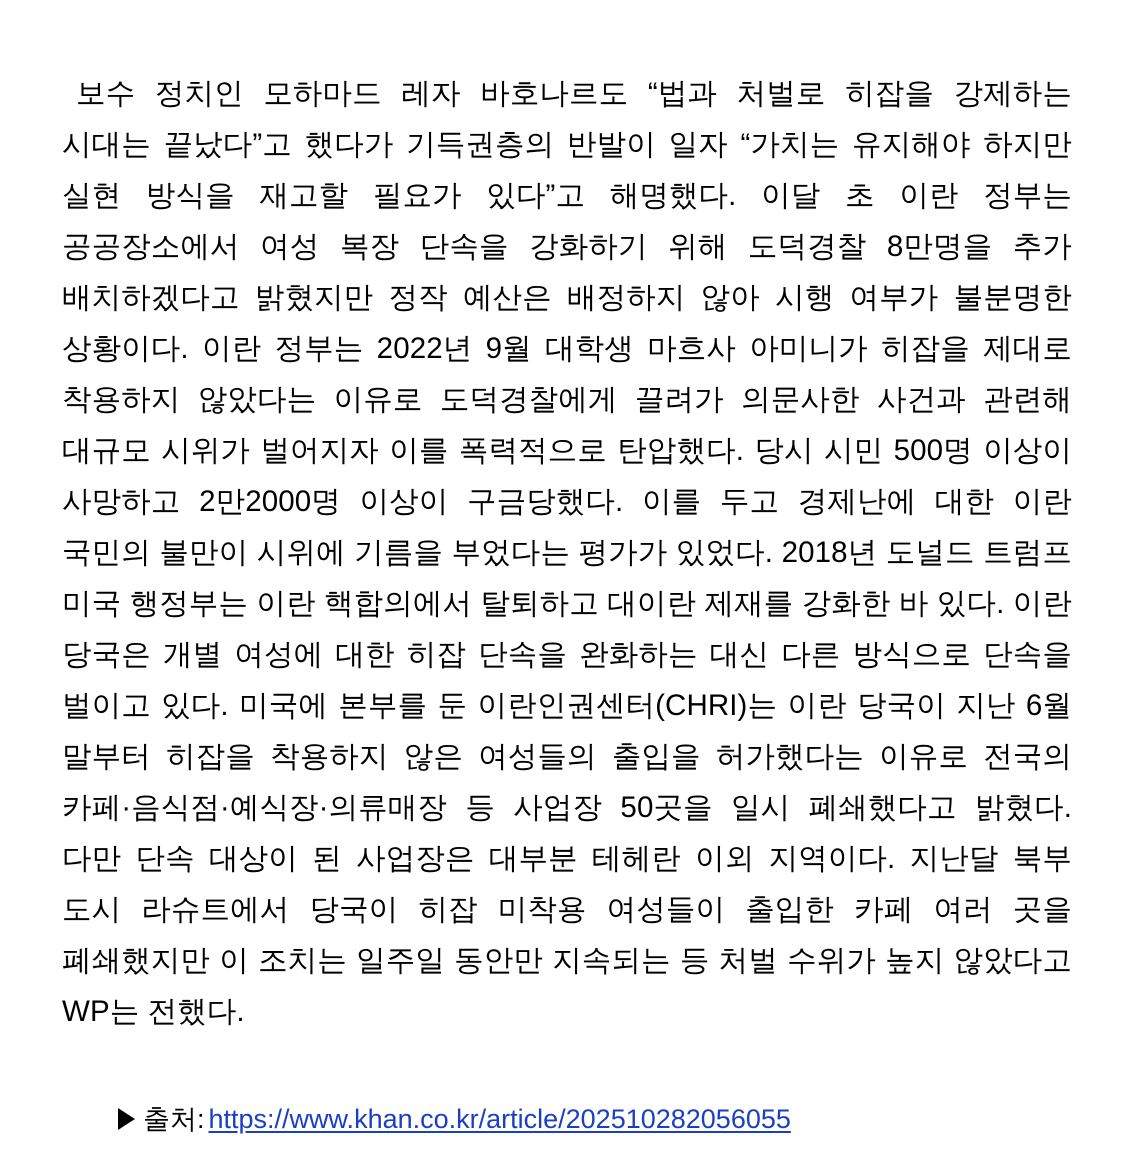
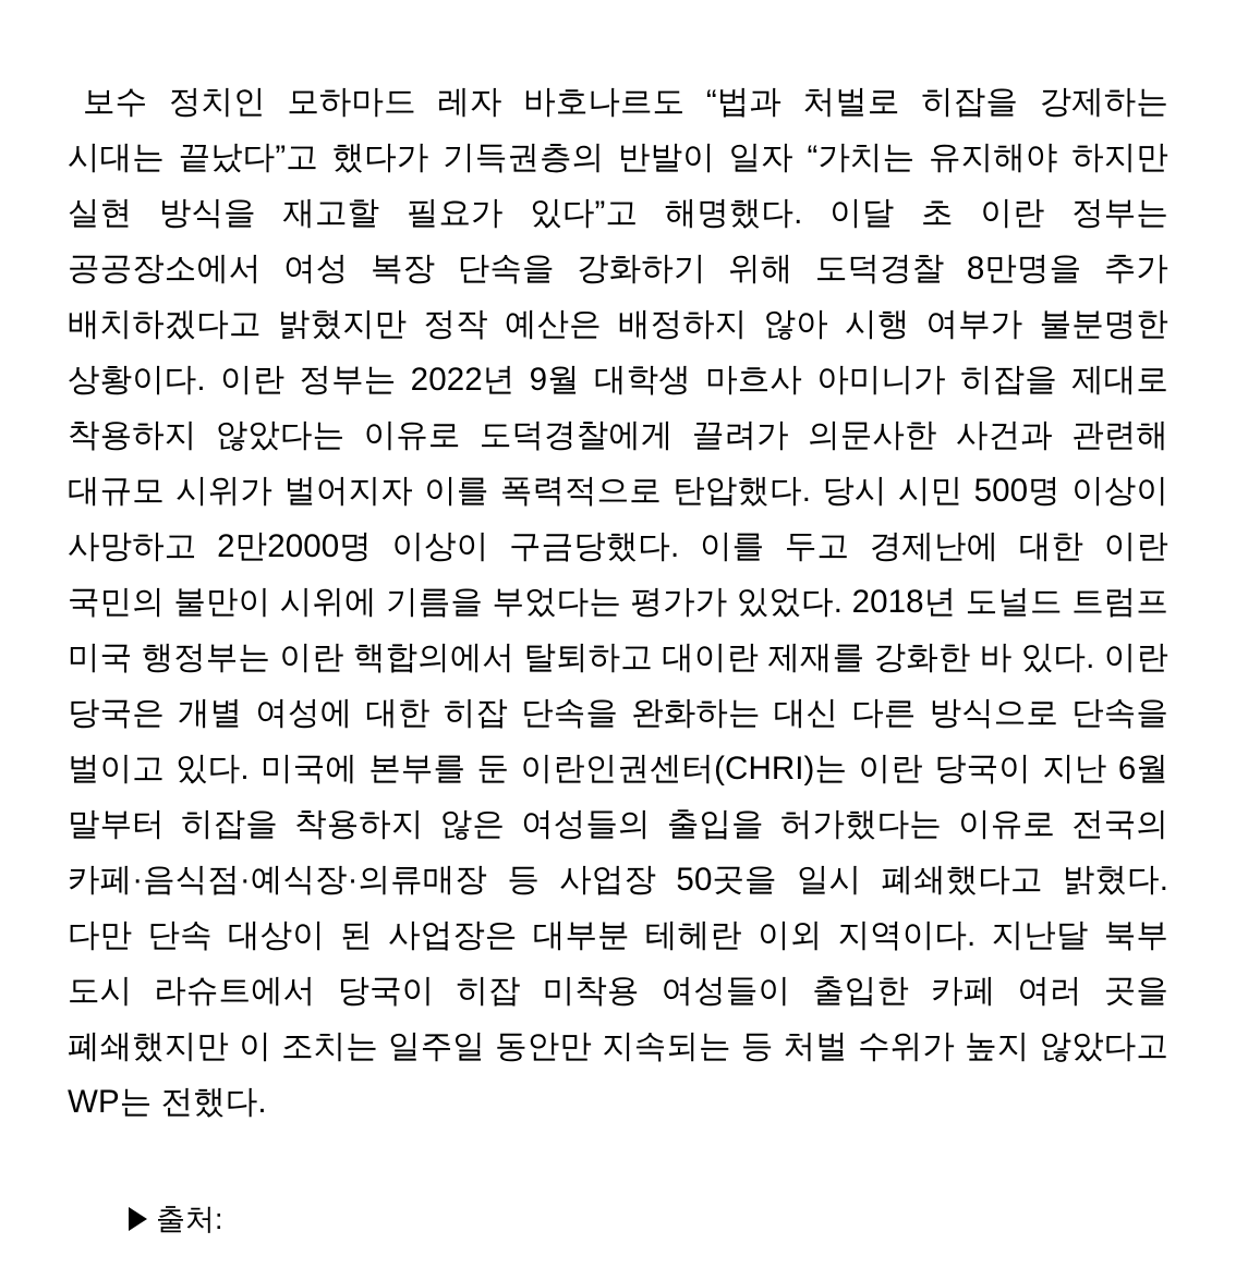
  보수 정치인 모하마드 레자 바호나르도 “법과 처벌로 히잡을 강제하는 시대는 끝났다”고 했다가 기득권층의 반발이 일자 “가치는 유지해야 하지만 실현 방식을 재고할 필요가 있다”고 해명했다. 이달 초 이란 정부는 공공장소에서 여성 복장 단속을 강화하기 위해 도덕경찰 8만명을 추가 배치하겠다고 밝혔지만 정작 예산은 배정하지 않아 시행 여부가 불분명한 상황이다. 이란 정부는 2022년 9월 대학생 마흐사 아미니가 히잡을 제대로 착용하지 않았다는 이유로 도덕경찰에게 끌려가 의문사한 사건과 관련해 대규모 시위가 벌어지자 이를 폭력적으로 탄압했다. 당시 시민 500명 이상이 사망하고 2만2000명 이상이 구금당했다. 이를 두고 경제난에 대한 이란 국민의 불만이 시위에 기름을 부었다는 평가가 있었다. 2018년 도널드 트럼프 미국 행정부는 이란 핵합의에서 탈퇴하고 대이란 제재를 강화한 바 있다. 이란 당국은 개별 여성에 대한 히잡 단속을 완화하는 대신 다른 방식으로 단속을 벌이고 있다. 미국에 본부를 둔 이란인권센터(CHRI)는 이란 당국이 지난 6월 말부터 히잡을 착용하지 않은 여성들의 출입을 허가했다는 이유로 전국의 카페·음식점·예식장·의류매장 등 사업장 50곳을 일시 폐쇄했다고 밝혔다. 다만 단속 대상이 된 사업장은 대부분 테헤란 이외 지역이다. 지난달 북부 도시 라슈트에서 당국이 히잡 미착용 여성들이 출입한 카페 여러 곳을 폐쇄했지만 이 조치는 일주일 동안만 지속되는 등 처벌 수위가 높지 않았다고 WP는 전했다.
  출처:
- https://www.khan.co.kr/article/202510282056055
